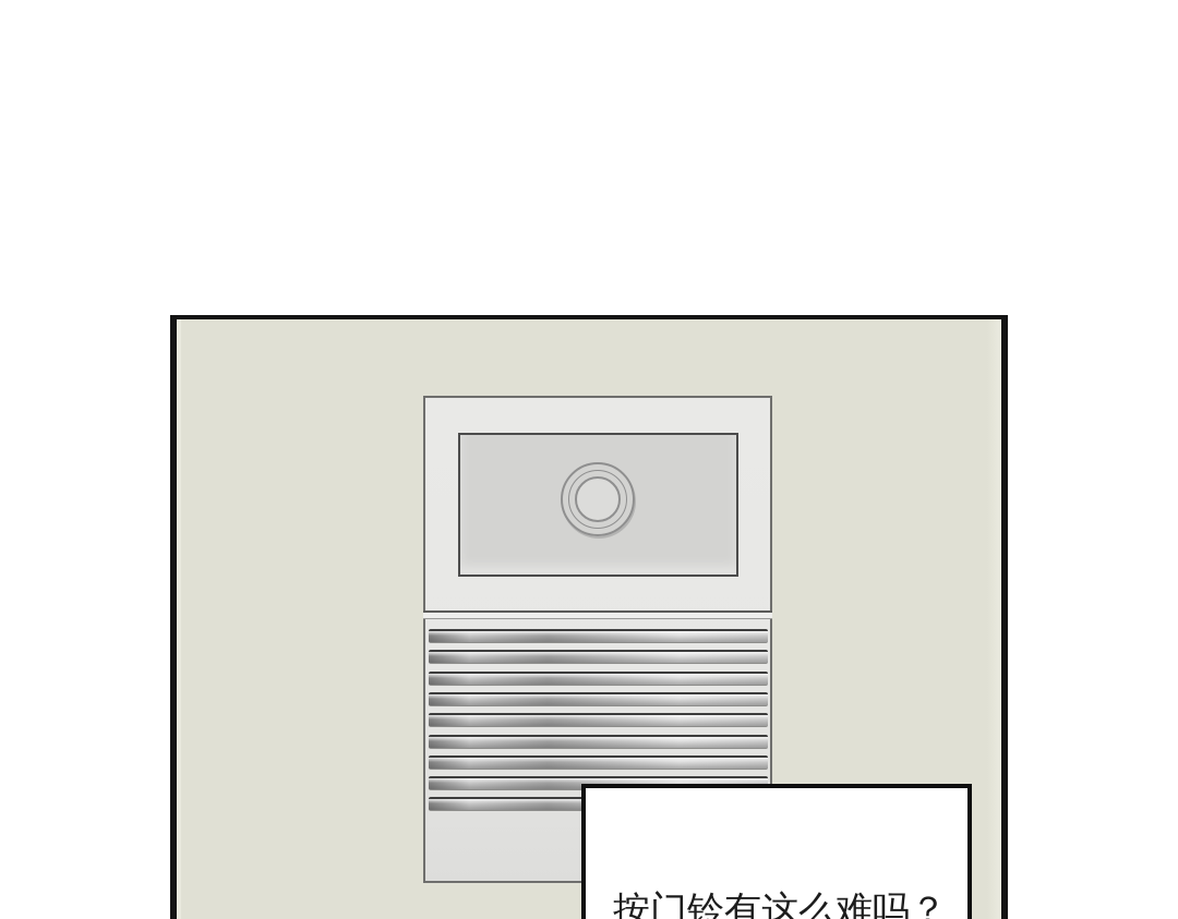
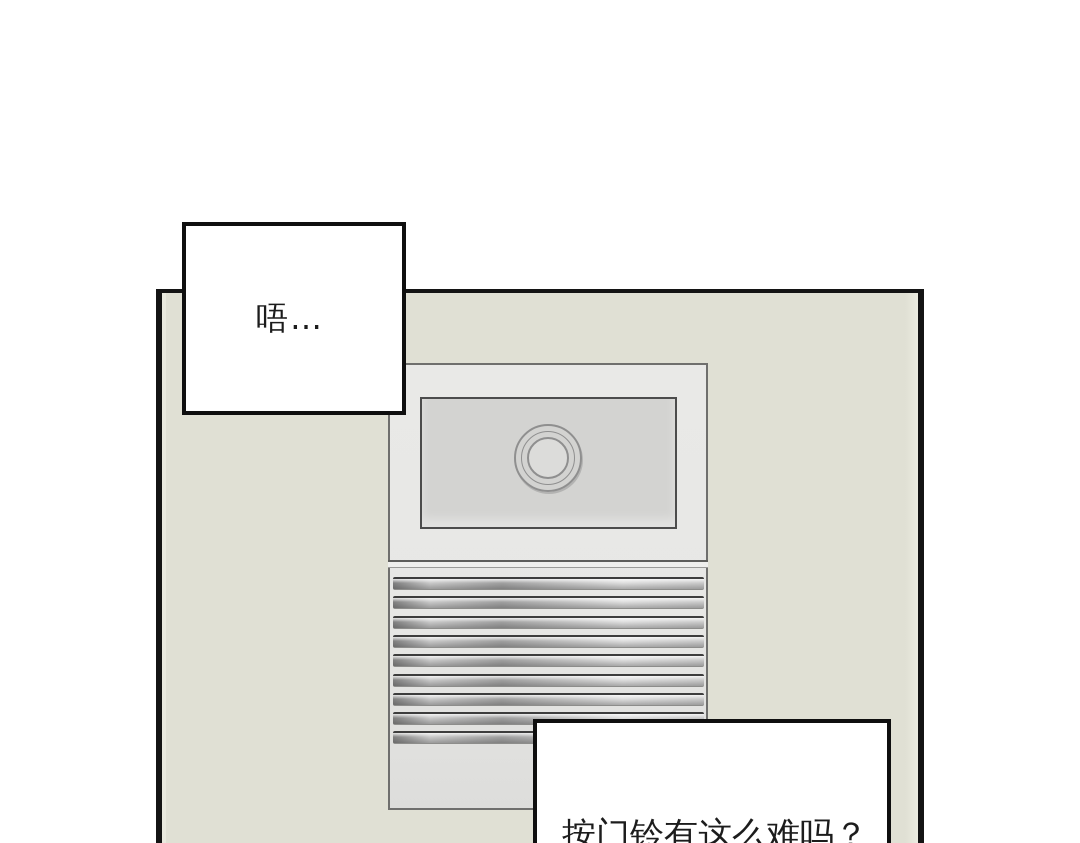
+ 唔…
  按门铃有这么难吗？
